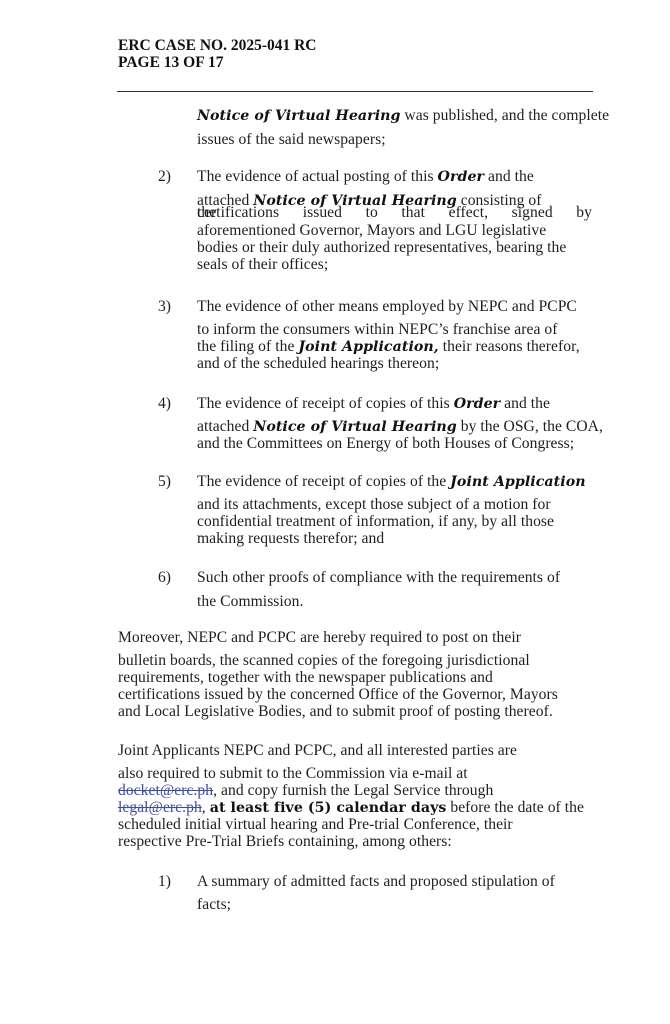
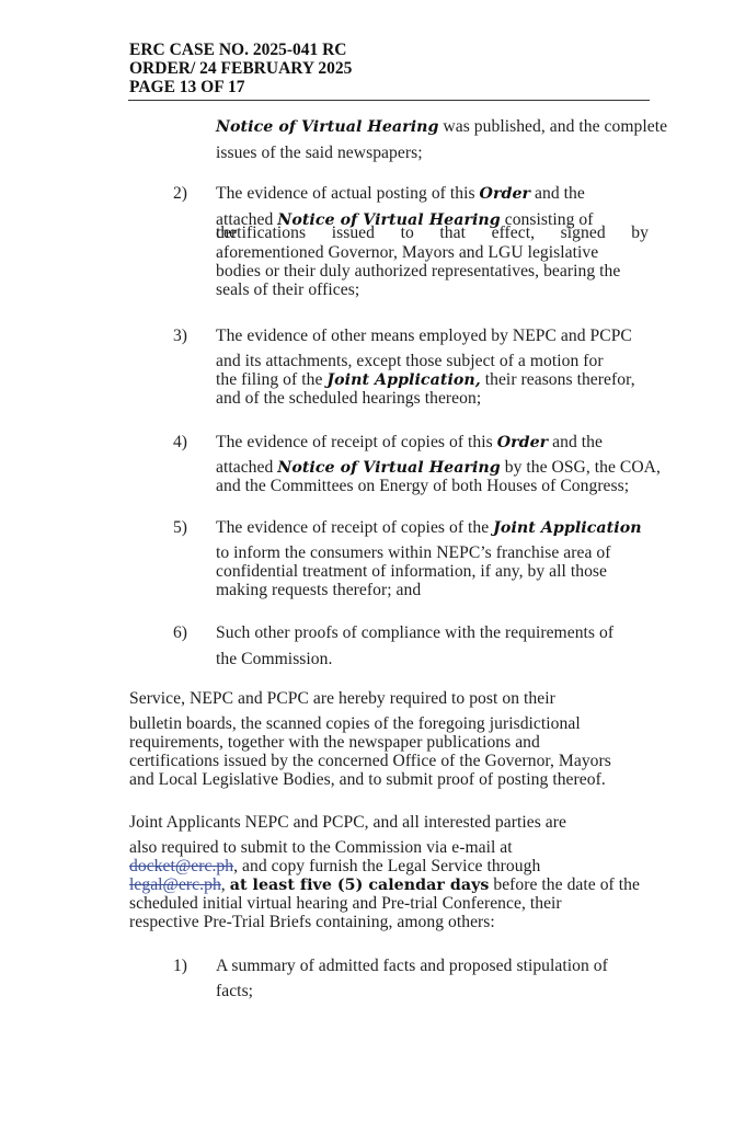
  ERC CASE NO. 2025-041 RC
+ ORDER/ 24 FEBRUARY 2025
  PAGE 13 OF 17
  Notice of Virtual Hearing was published, and the complete
  issues of the said newspapers;
  2)
  The evidence of actual posting of this Order and the
  attached Notice of Virtual Hearing consisting of
  certifications
  issued
  to
  that
  effect,
  signed
  by
  the
  aforementioned Governor, Mayors and LGU legislative
  bodies or their duly authorized representatives, bearing the
  seals of their offices;
  3)
  The evidence of other means employed by NEPC and PCPC
- to inform the consumers within NEPC’s franchise area of
+ and its attachments, except those subject of a motion for
  the filing of the Joint Application, their reasons therefor,
  and of the scheduled hearings thereon;
  4)
  The evidence of receipt of copies of this Order and the
  attached Notice of Virtual Hearing by the OSG, the COA,
  and the Committees on Energy of both Houses of Congress;
  5)
  The evidence of receipt of copies of the Joint Application
- and its attachments, except those subject of a motion for
+ to inform the consumers within NEPC’s franchise area of
  confidential treatment of information, if any, by all those
  making requests therefor; and
  6)
  Such other proofs of compliance with the requirements of
  the Commission.
- Moreover, NEPC and PCPC are hereby required to post on their
+ Service, NEPC and PCPC are hereby required to post on their
  bulletin boards, the scanned copies of the foregoing jurisdictional
  requirements, together with the newspaper publications and
  certifications issued by the concerned Office of the Governor, Mayors
  and Local Legislative Bodies, and to submit proof of posting thereof.
  Joint Applicants NEPC and PCPC, and all interested parties are
  also required to submit to the Commission via e-mail at
  docket@erc.ph, and copy furnish the Legal Service through
  legal@erc.ph, at least five (5) calendar days before the date of the
  scheduled initial virtual hearing and Pre-trial Conference, their
  respective Pre-Trial Briefs containing, among others:
  1)
  A summary of admitted facts and proposed stipulation of
  facts;
